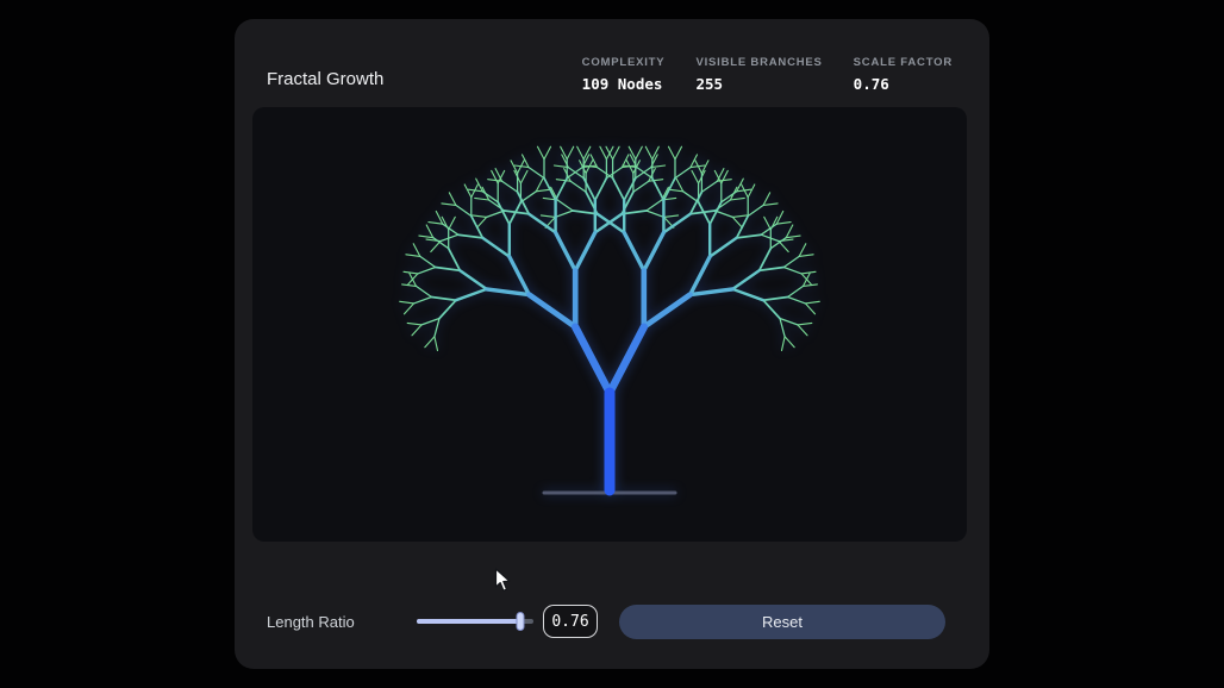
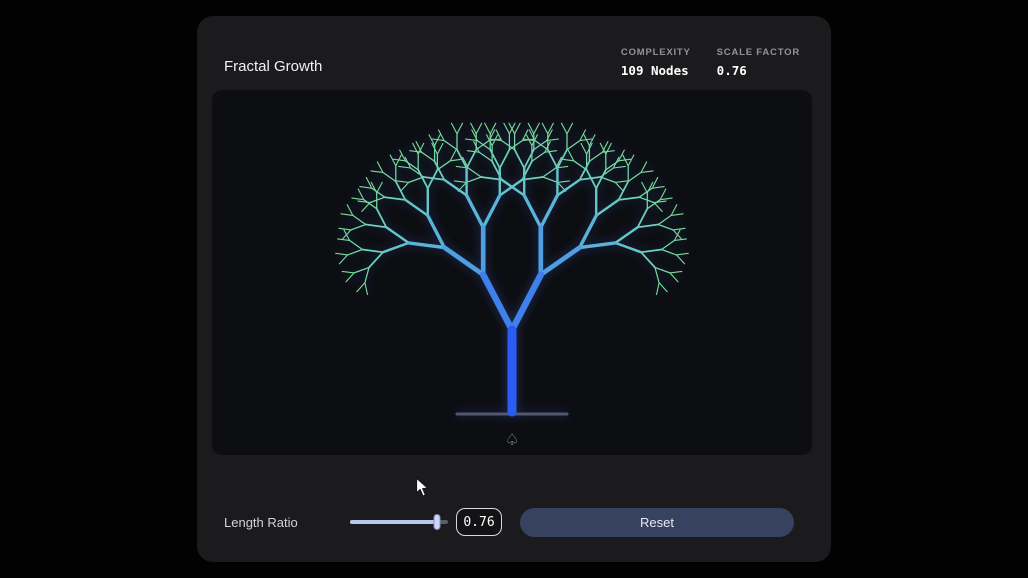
  Fractal Growth
  COMPLEXITY
  109 Nodes
- VISIBLE BRANCHES
- 255
  SCALE FACTOR
  0.76
+ ♤
  Length Ratio
  0.76
  Reset
